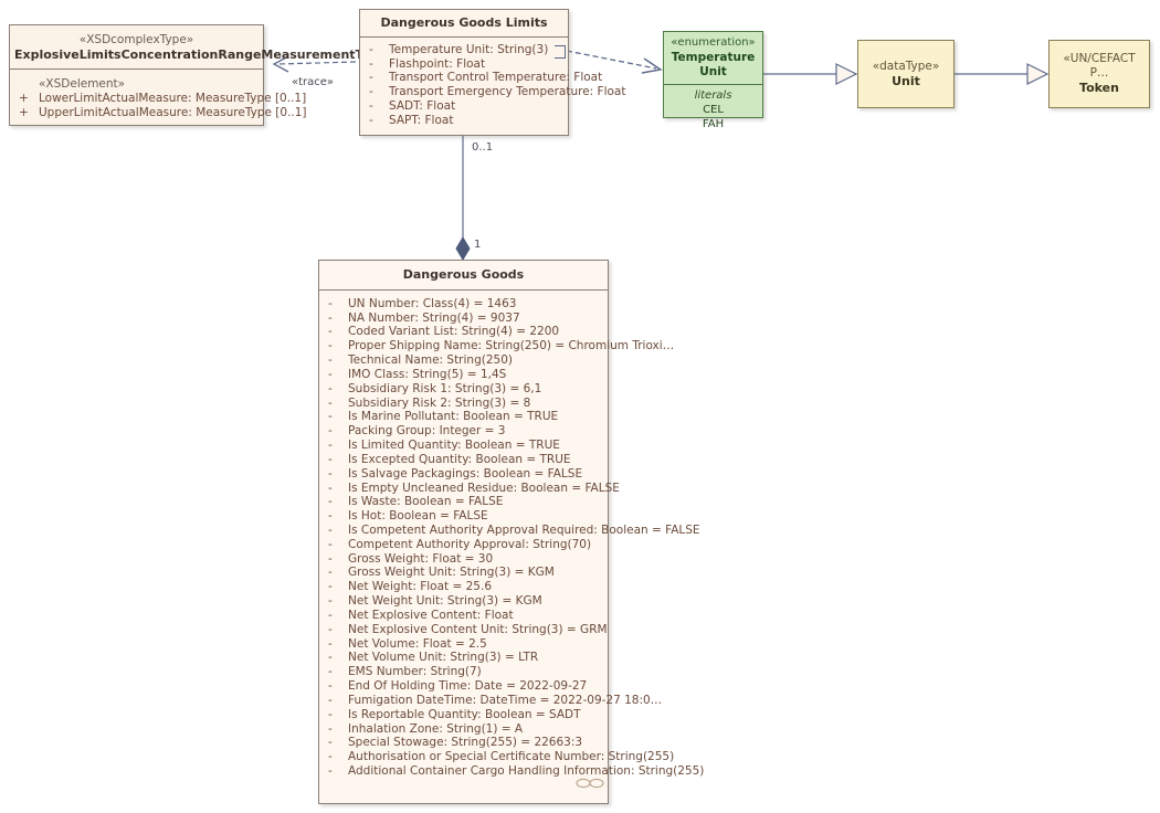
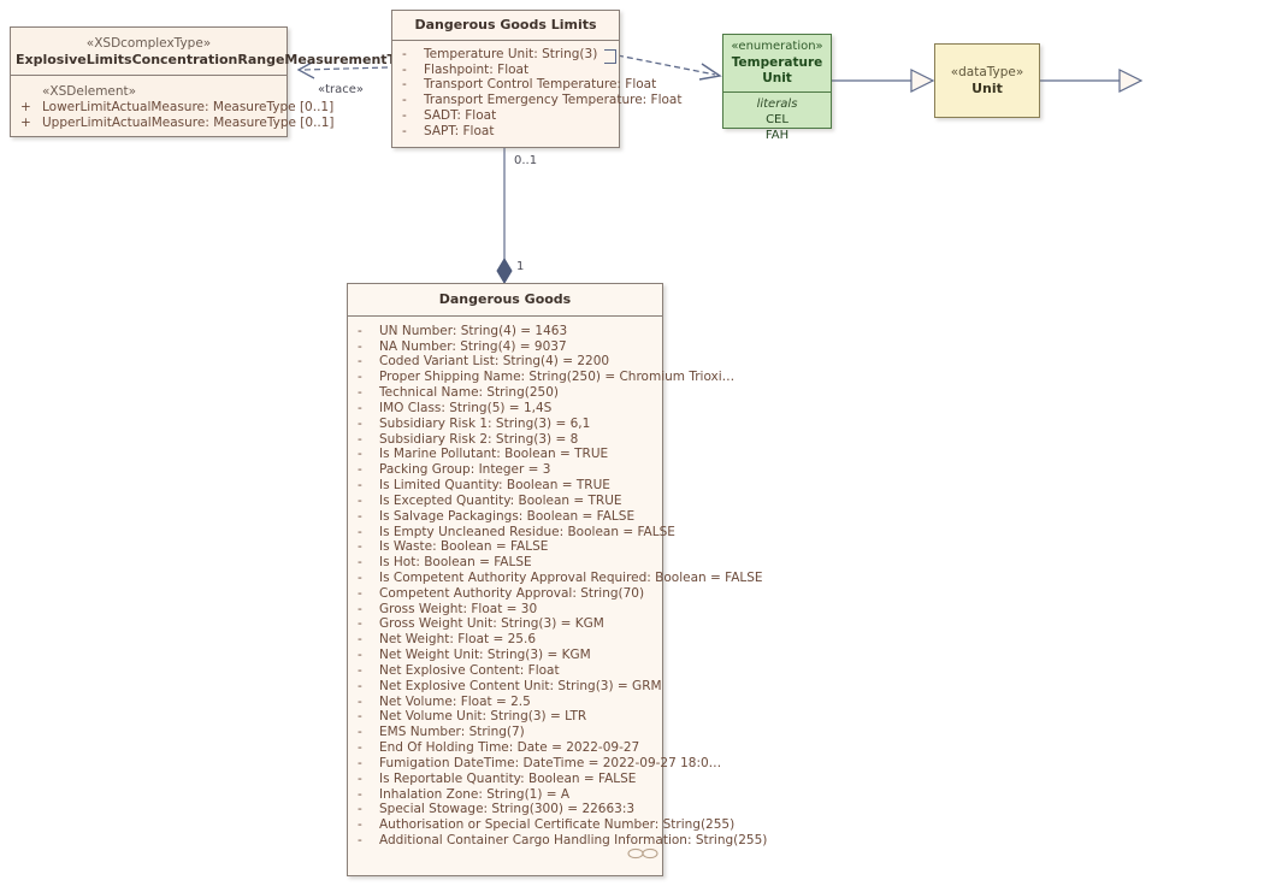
  «XSDcomplexType»
  ExplosiveLimitsConcentrationRangeMeasurement
  «XSDelement»
  +
  LowerLimitActualMeasure: MeasureType [0..1]
  +
  UpperLimitActualMeasure: MeasureType [0..1]
  Dangerous Goods Limits
  -
  Temperature Unit: String(3)
  -
  Flashpoint: Float
  -
  Transport Control Temperature: Float
  -
  Transport Emergency Temperature: Float
  -
  SADT: Float
  -
  SAPT: Float
  «enumeration»
  Temperature Unit
  literals
  CEL
  FAH
  «dataType»
  Unit
- «UN/CEFACT P…
- Token
  Dangerous Goods
  -
- UN Number: Class(4) = 1463
+ UN Number: String(4) = 1463
  -
  NA Number: String(4) = 9037
  -
  Coded Variant List: String(4) = 2200
  -
  Proper Shipping Name: String(250) = Chromium Trioxi…
  -
  Technical Name: String(250)
  -
  IMO Class: String(5) = 1,4S
  -
  Subsidiary Risk 1: String(3) = 6,1
  -
  Subsidiary Risk 2: String(3) = 8
  -
  Is Marine Pollutant: Boolean = TRUE
  -
  Packing Group: Integer = 3
  -
  Is Limited Quantity: Boolean = TRUE
  -
  Is Excepted Quantity: Boolean = TRUE
  -
  Is Salvage Packagings: Boolean = FALSE
  -
  Is Empty Uncleaned Residue: Boolean = FALSE
  -
  Is Waste: Boolean = FALSE
  -
  Is Hot: Boolean = FALSE
  -
  Is Competent Authority Approval Required: Boolean = FALSE
  -
  Competent Authority Approval: String(70)
  -
  Gross Weight: Float = 30
  -
  Gross Weight Unit: String(3) = KGM
  -
  Net Weight: Float = 25.6
  -
  Net Weight Unit: String(3) = KGM
  -
  Net Explosive Content: Float
  -
  Net Explosive Content Unit: String(3) = GRM
  -
  Net Volume: Float = 2.5
  -
  Net Volume Unit: String(3) = LTR
  -
  EMS Number: String(7)
  -
  End Of Holding Time: Date = 2022-09-27
  -
  Fumigation DateTime: DateTime = 2022-09-27 18:0…
  -
- Is Reportable Quantity: Boolean = SADT
+ Is Reportable Quantity: Boolean = FALSE
  -
  Inhalation Zone: String(1) = A
  -
- Special Stowage: String(255) = 22663:3
+ Special Stowage: String(300) = 22663:3
  -
  Authorisation or Special Certificate Number: String(255)
  -
  Additional Container Cargo Handling Information: String(255)
  «trace»
  0..1
  1
